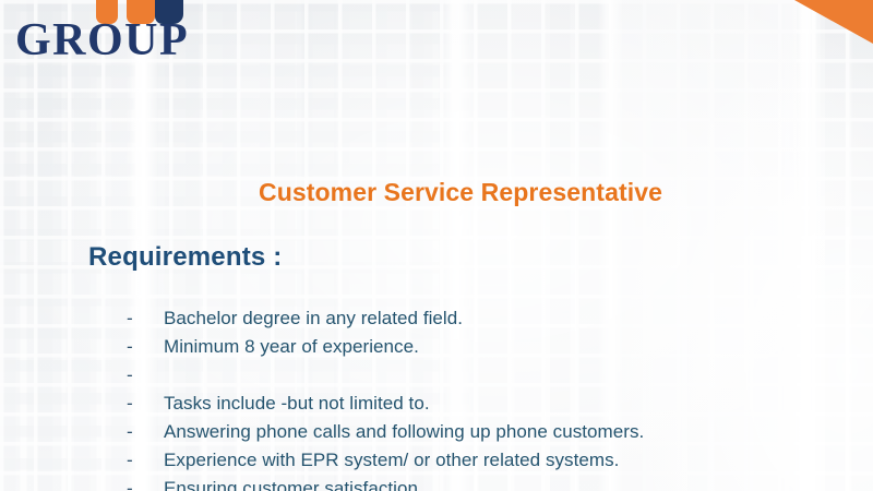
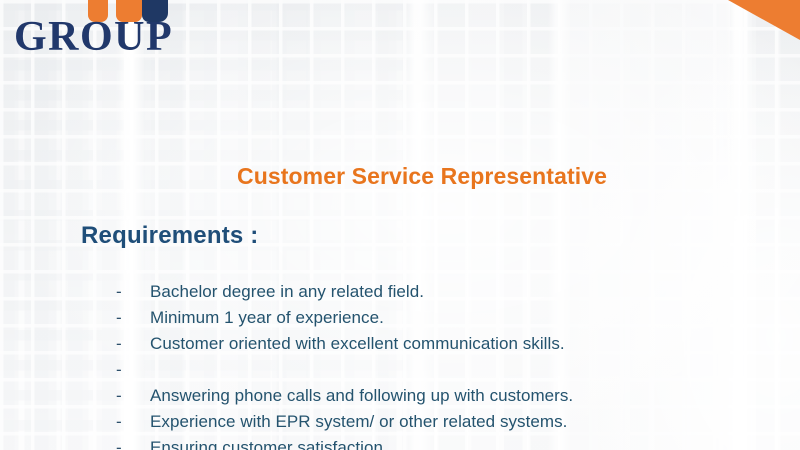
  GROUP
  Customer Service Representative
  Requirements :
  -
  Bachelor degree in any related field.
  -
- Minimum 8 year of experience.
+ Minimum 1 year of experience.
  -
+ Customer oriented with excellent communication skills.
  -
- Tasks include -but not limited to.
  -
- Answering phone calls and following up phone customers.
+ Answering phone calls and following up with customers.
  -
  Experience with EPR system/ or other related systems.
  -
  Ensuring customer satisfaction
